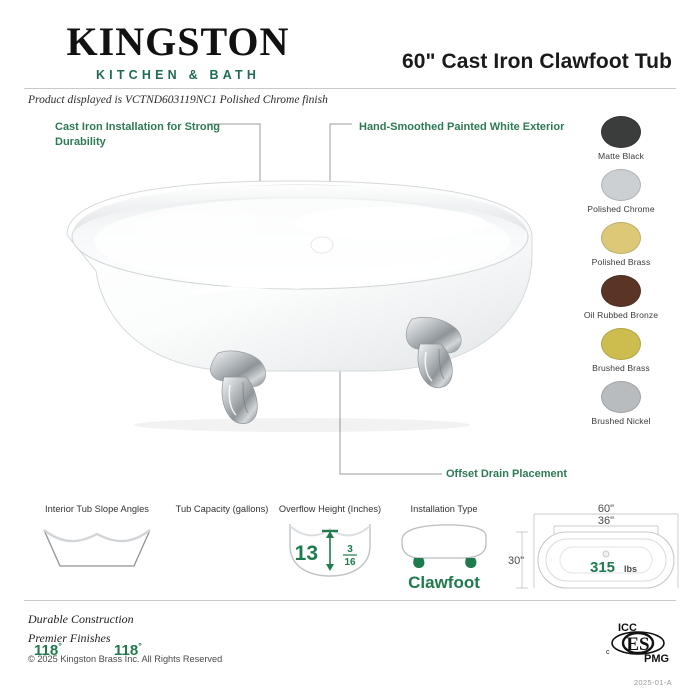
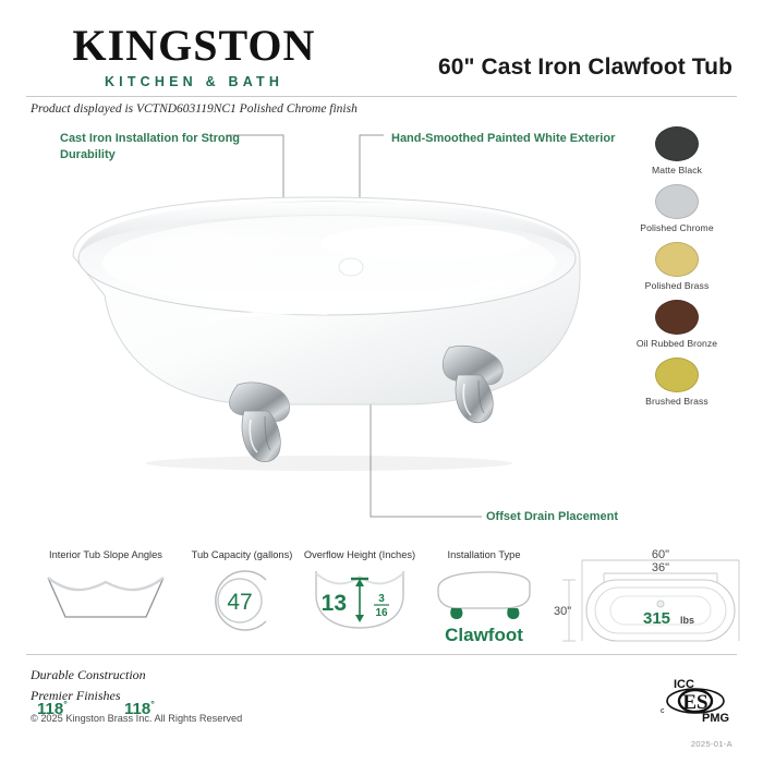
  KINGSTON
  KITCHEN & BATH
  60" Cast Iron Clawfoot Tub
  Product displayed is VCTND603119NC1 Polished Chrome finish
  Cast Iron Installation for Strong Durability
  Hand-Smoothed Painted White Exterior
  Offset Drain Placement
  Matte Black
  Polished Chrome
  Polished Brass
  Oil Rubbed Bronze
  Brushed Brass
- Brushed Nickel
  Interior Tub Slope Angles
  118°
  118°
  Tub Capacity (gallons)
+ 47
  Overflow Height (Inches)
  13
  3
  16
  Installation Type
  Clawfoot
  60"
  36"
  30"
  315
  lbs
  Durable Construction
  Premier Finishes
  © 2025 Kingston Brass Inc. All Rights Reserved
  ICC
  ES
  PMG
  2025-01-A
